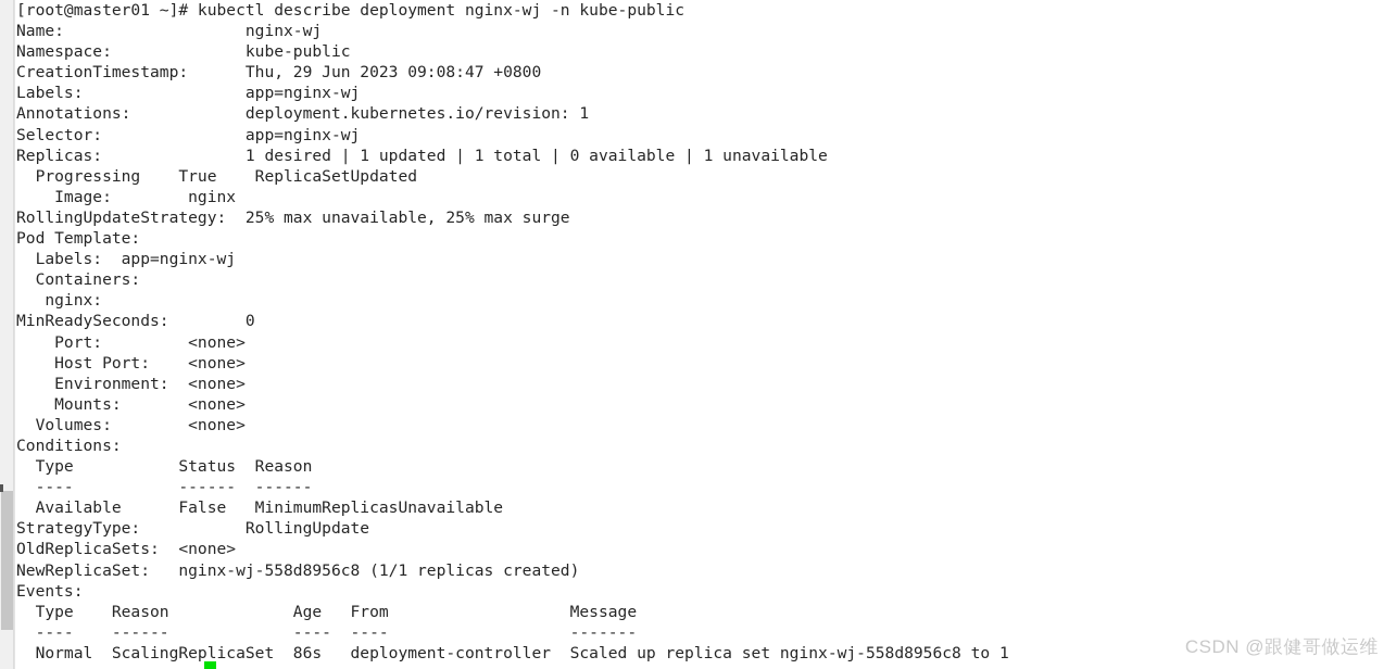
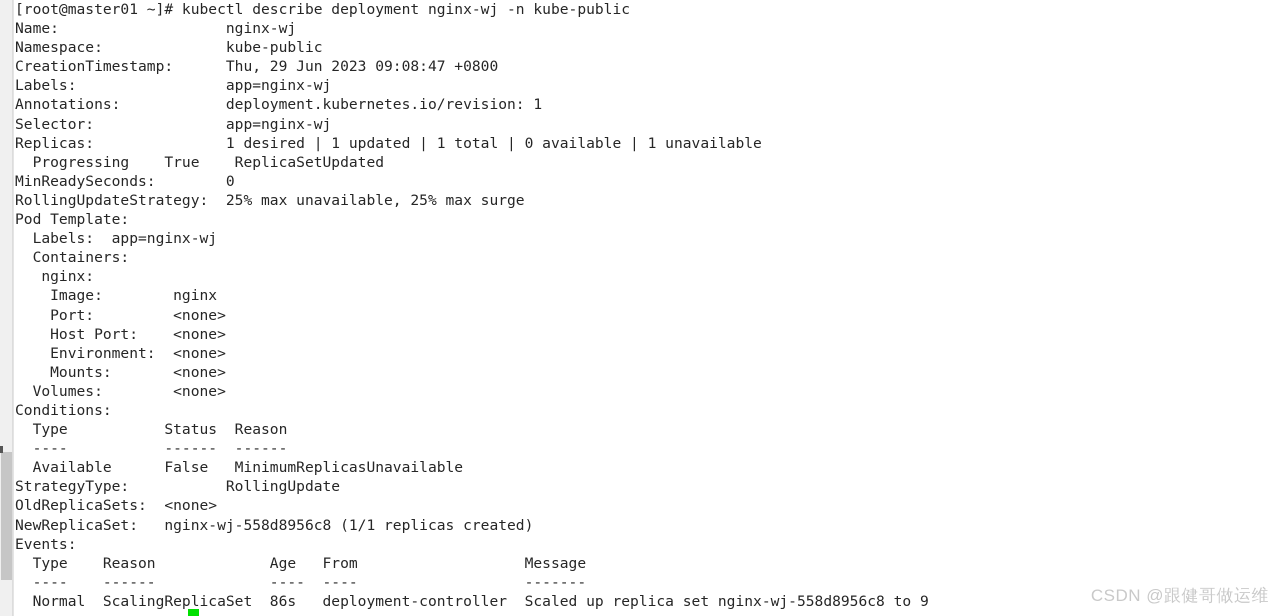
  [root@master01 ~]# kubectl describe deployment nginx-wj -n kube-public
  Name: nginx-wj
  Namespace: kube-public
  CreationTimestamp: Thu, 29 Jun 2023 09:08:47 +0800
  Labels: app=nginx-wj
  Annotations: deployment.kubernetes.io/revision: 1
  Selector: app=nginx-wj
  Replicas: 1 desired | 1 updated | 1 total | 0 available | 1 unavailable
  Progressing True ReplicaSetUpdated
- Image: nginx
+ MinReadySeconds: 0
  RollingUpdateStrategy: 25% max unavailable, 25% max surge
  Pod Template:
  Labels: app=nginx-wj
  Containers:
  nginx:
- MinReadySeconds: 0
+ Image: nginx
  Port: <none>
  Host Port: <none>
  Environment: <none>
  Mounts: <none>
  Volumes: <none>
  Conditions:
  Type Status Reason
  ---- ------ ------
  Available False MinimumReplicasUnavailable
  StrategyType: RollingUpdate
  OldReplicaSets: <none>
  NewReplicaSet: nginx-wj-558d8956c8 (1/1 replicas created)
  Events:
  Type Reason Age From Message
  ---- ------ ---- ---- -------
- Normal ScalingReplicaSet 86s deployment-controller Scaled up replica set nginx-wj-558d8956c8 to 1
+ Normal ScalingReplicaSet 86s deployment-controller Scaled up replica set nginx-wj-558d8956c8 to 9
  CSDN @跟健哥做运维
